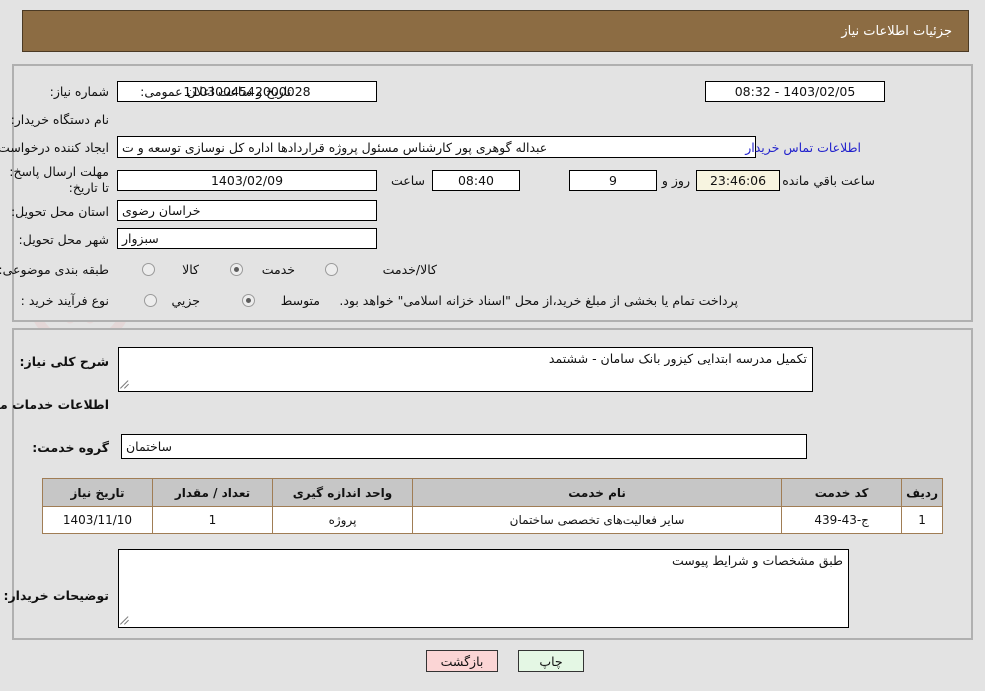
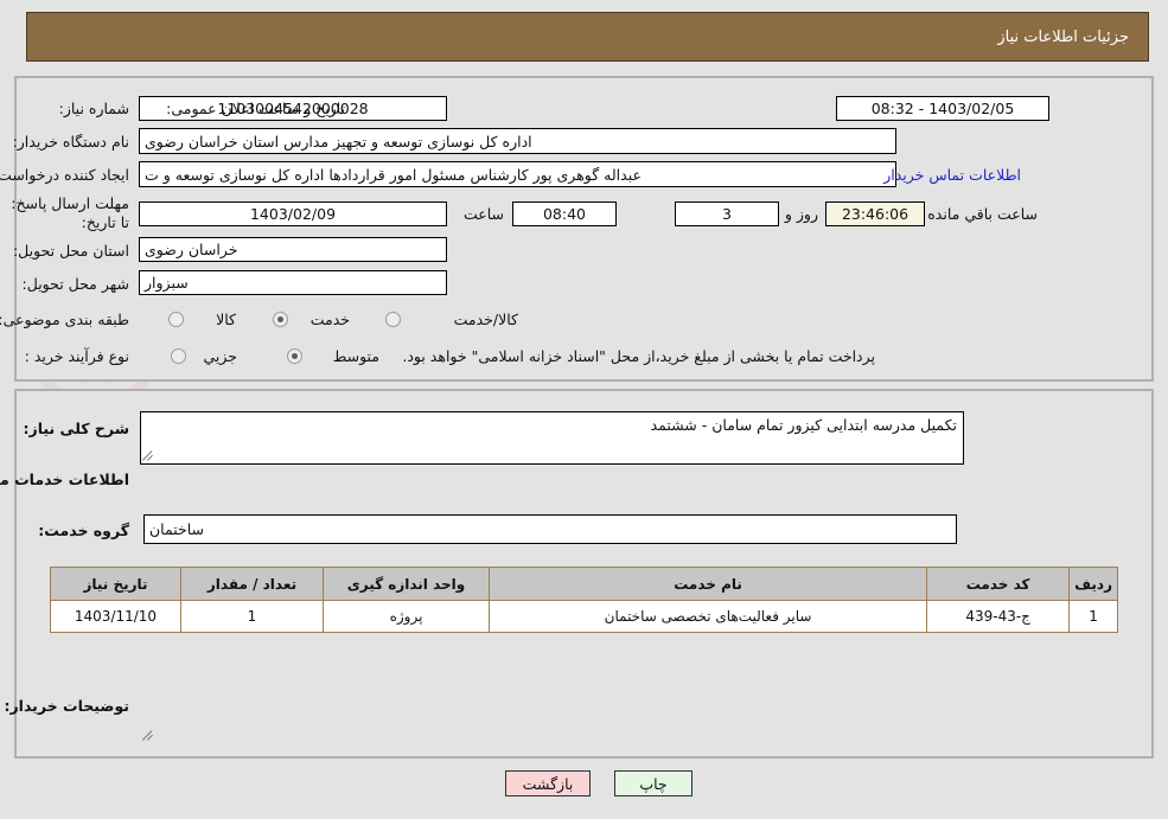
  جزئیات اطلاعات نیاز
  شماره نیاز:
  1103004542000028
  تاریخ و ساعت اعلان عمومی:
  1403/02/05 - 08:32
  نام دستگاه خریدار:
+ اداره کل نوسازی توسعه و تجهیز مدارس استان خراسان رضوی
  ایجاد کننده درخواست
- عبداله گوهری پور کارشناس مسئول پروژه قراردادها اداره کل نوسازی توسعه و ت
+ عبداله گوهری پور کارشناس مسئول امور قراردادها اداره کل نوسازی توسعه و ت
  اطلاعات تماس خریدار
  مهلت ارسال پاسخ: تا تاریخ:
  1403/02/09
  ساعت
  08:40
- 9
+ 3
  روز و
  23:46:06
  ساعت باقي مانده
  استان محل تحویل:
  خراسان رضوی
  شهر محل تحویل:
  سبزوار
  طبقه بندی موضوعی:
  کالا
  خدمت
  کالا/خدمت
  نوع فرآیند خرید :
  جزیي
  متوسط
  پرداخت تمام یا بخشی از مبلغ خرید،از محل "اسناد خزانه اسلامی" خواهد بود.
  شرح کلی نیاز:
- تکمیل مدرسه ابتدایی کیزور بانک سامان - ششتمد
+ تکمیل مدرسه ابتدایی کیزور تمام سامان - ششتمد
  گروه خدمت:
  ساختمان
  ردیف	کد خدمت	نام خدمت	واحد اندازه گیری	تعداد / مقدار	تاریخ نیاز
  1	ج-43-439	سایر فعالیتهای تخصصی ساختمان	پروژه	1	1403/11/10
  توضیحات خریدار:
- طبق مشخصات و شرایط پیوست
  بازگشت
  چاپ
